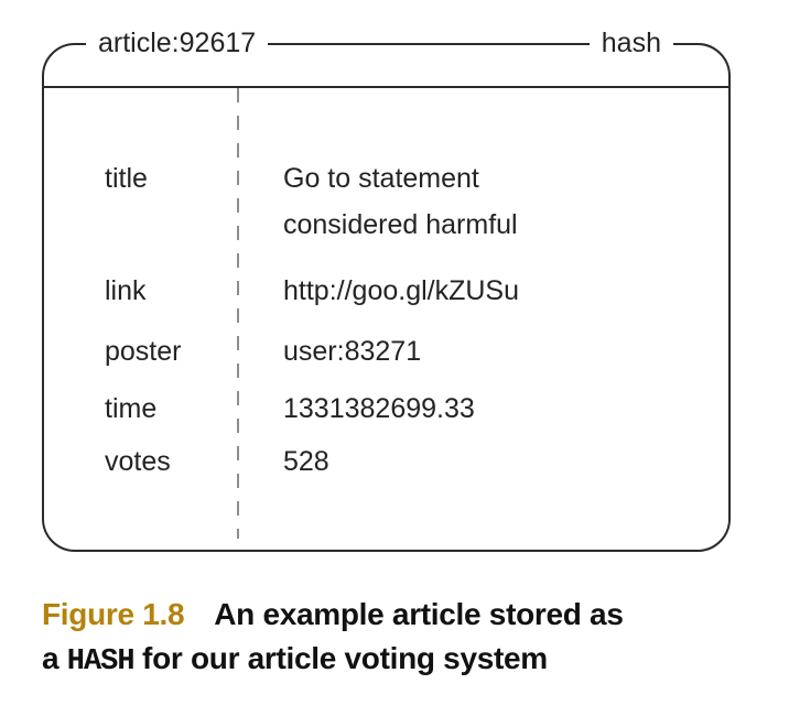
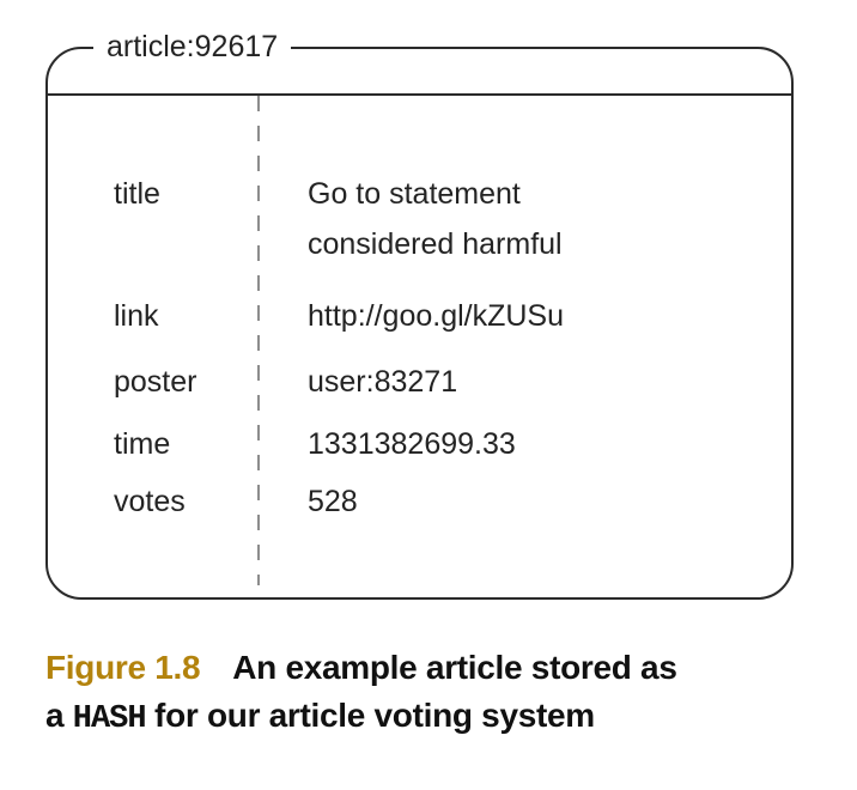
  article:92617
- hash
  title
  Go to statement considered harmful
  link
  http://goo.gl/kZUSu
  poster
  user:83271
  time
  1331382699.33
  votes
  528
  Figure 1.8 An example article stored as
  a HASH for our article voting system
